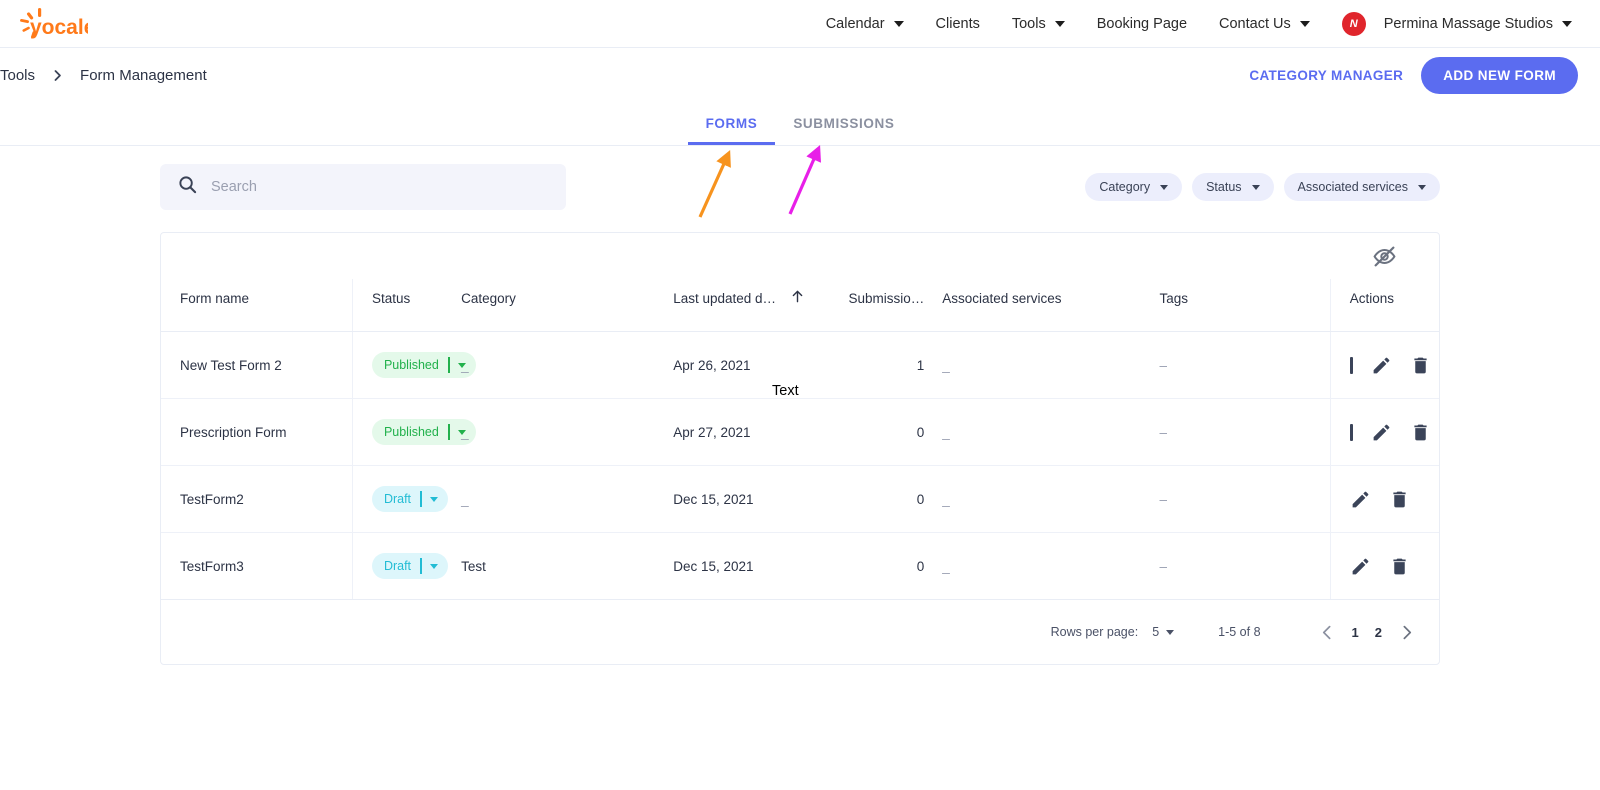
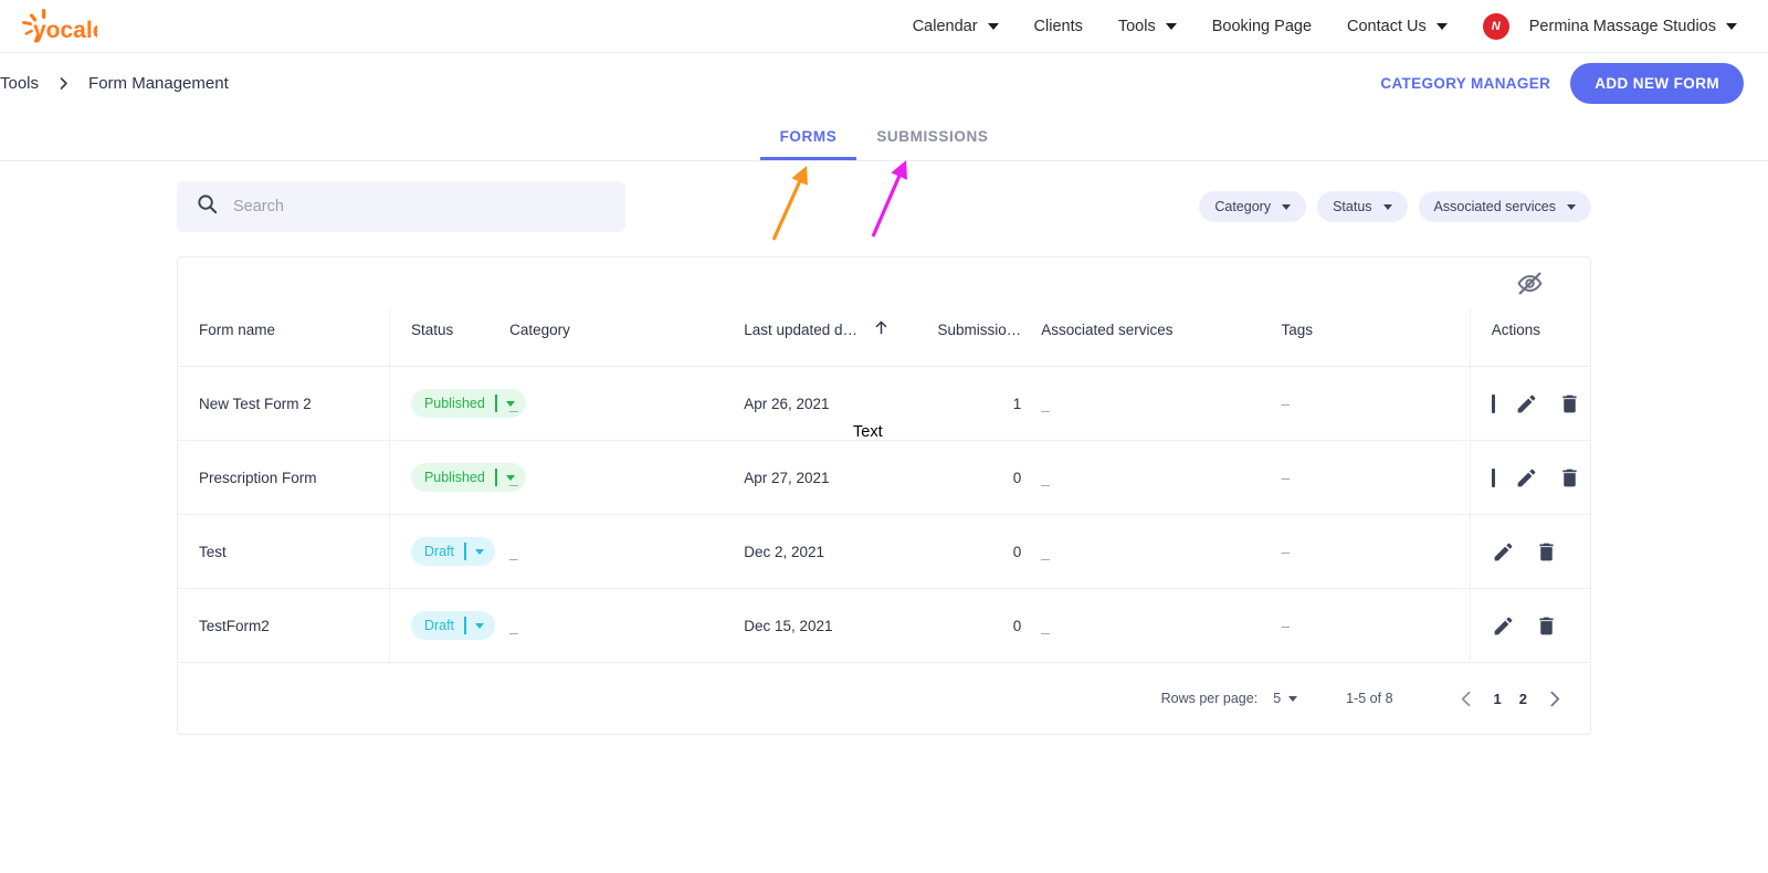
  yocal
  Calendar
  Clients
  Tools
  Booking Page
  Contact Us
  N
  Permina Massage Studios
  Tools
  Form Management
  CATEGORY MANAGER
  ADD NEW FORM
  FORMS
  SUBMISSIONS
  Search
  Category
  Status
  Associated services
  Form name	Status	Category	Last updated d…	Submissio…	Associated services	Tags	Actions
  New Test Form 2	Published	_	Apr 26, 2021	1	_	–
  Prescription Form	Published	_	Apr 27, 2021	0	_	–
+ Test	Draft	_	Dec 2, 2021	0	_	–
  TestForm2	Draft	_	Dec 15, 2021	0	_	–
- TestForm3	Draft	Test	Dec 15, 2021	0	_	–
  Rows per page:
  5
  1-5 of 8
  1
  2
  Text
